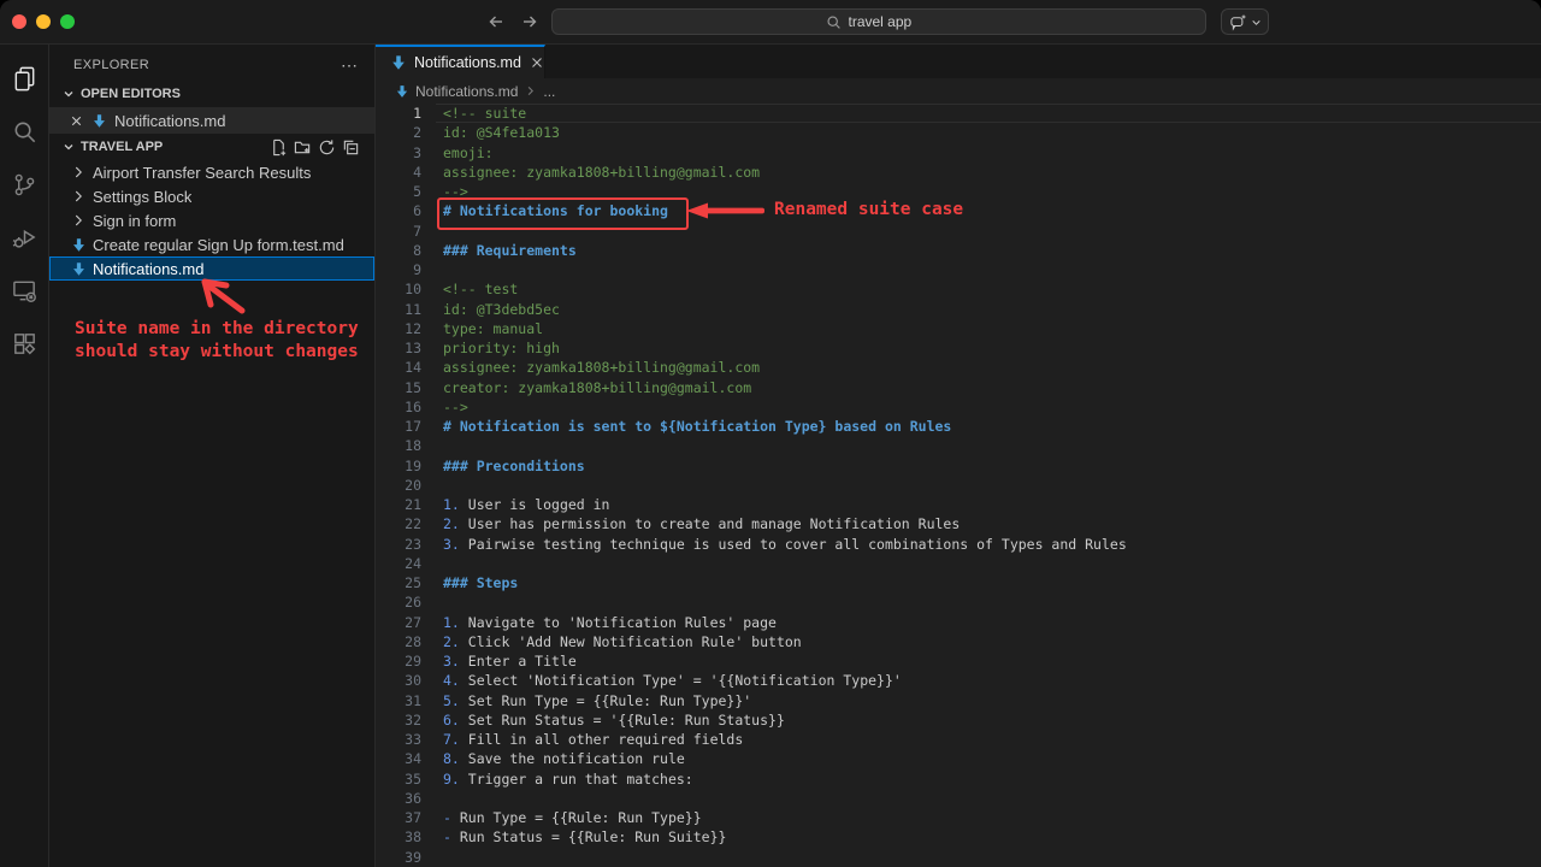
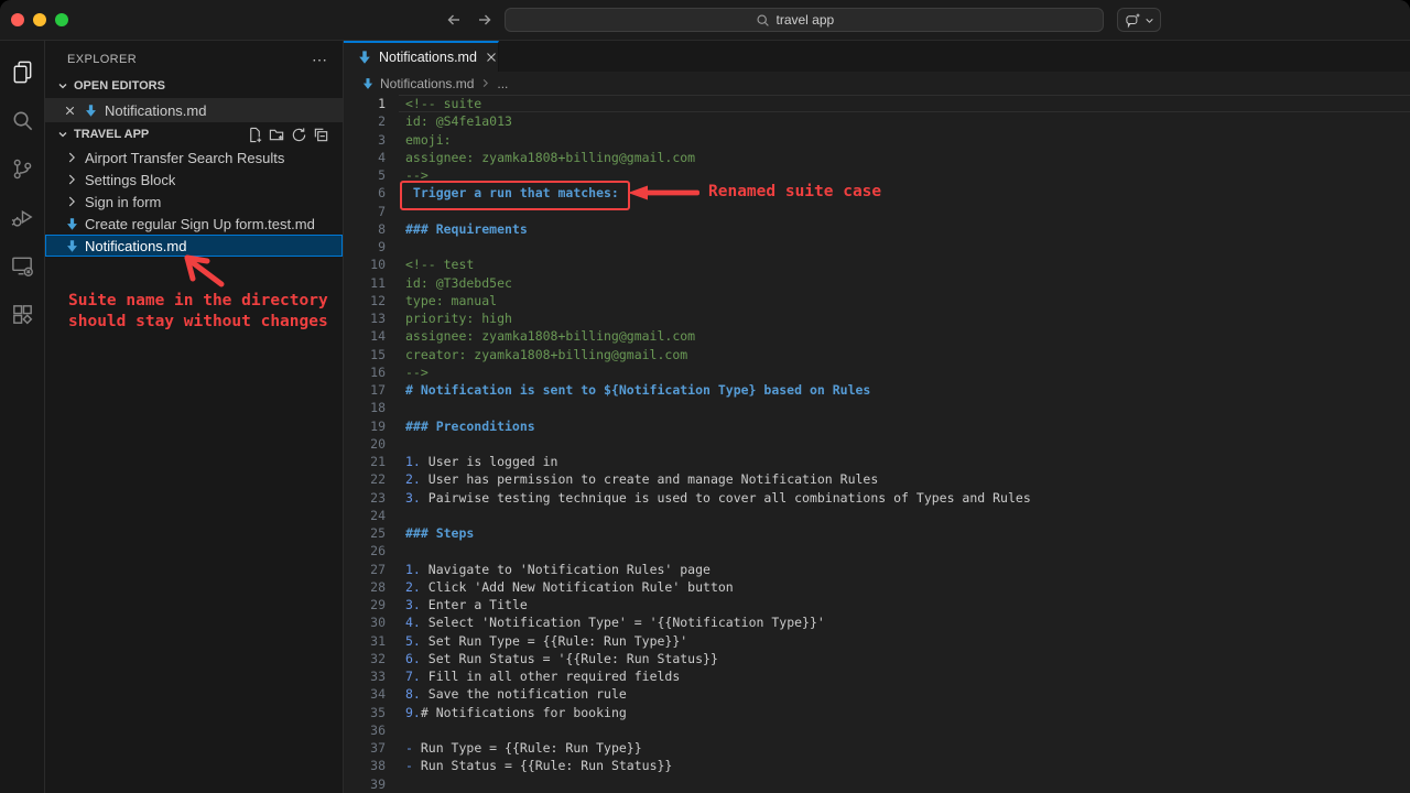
  travel app
  EXPLORER
  ⋯
  OPEN EDITORS
  Notifications.md
  TRAVEL APP
  Airport Transfer Search Results
  Settings Block
  Sign in form
  Create regular Sign Up form.test.md
  Notifications.md
  Suite name in the directory
  should stay without changes
  Notifications.md
  Notifications.md
  ...
  1
  <!-- suite
  2
  id: @S4fe1a013
  3
  emoji:
  4
  assignee: zyamka1808+billing@gmail.com
  5
  -->
  6
- # Notifications for booking
+ Trigger a run that matches:
  Renamed suite case
  7
  8
  ### Requirements
  9
  10
  <!-- test
  11
  id: @T3debd5ec
  12
  type: manual
  13
  priority: high
  14
  assignee: zyamka1808+billing@gmail.com
  15
  creator: zyamka1808+billing@gmail.com
  16
  -->
  17
  # Notification is sent to ${Notification Type} based on Rules
  18
  19
  ### Preconditions
  20
  21
  1. User is logged in
  22
  2. User has permission to create and manage Notification Rules
  23
  3. Pairwise testing technique is used to cover all combinations of Types and Rules
  24
  25
  ### Steps
  26
  27
  1. Navigate to 'Notification Rules' page
  28
  2. Click 'Add New Notification Rule' button
  29
  3. Enter a Title
  30
  4. Select 'Notification Type' = '{{Notification Type}}'
  31
  5. Set Run Type = {{Rule: Run Type}}'
  32
  6. Set Run Status = '{{Rule: Run Status}}
  33
  7. Fill in all other required fields
  34
  8. Save the notification rule
  35
- 9. Trigger a run that matches:
+ 9.# Notifications for booking
  36
  37
  - Run Type = {{Rule: Run Type}}
  38
- - Run Status = {{Rule: Run Suite}}
+ - Run Status = {{Rule: Run Status}}
  39
